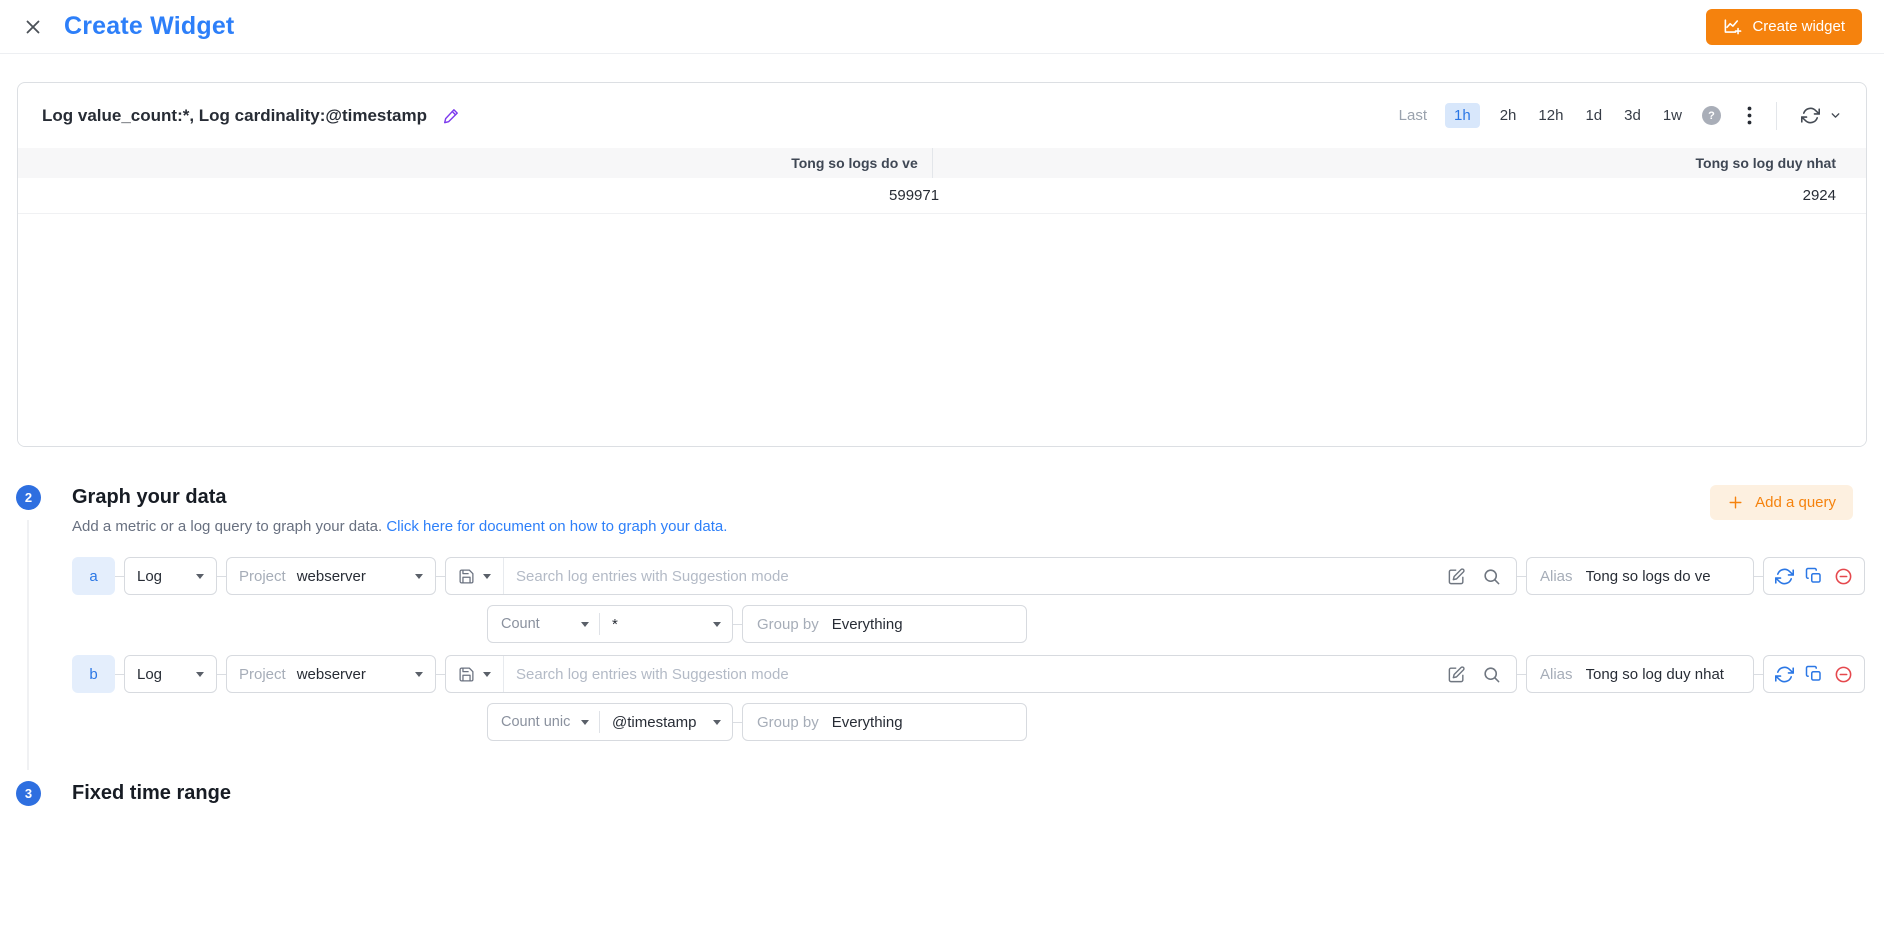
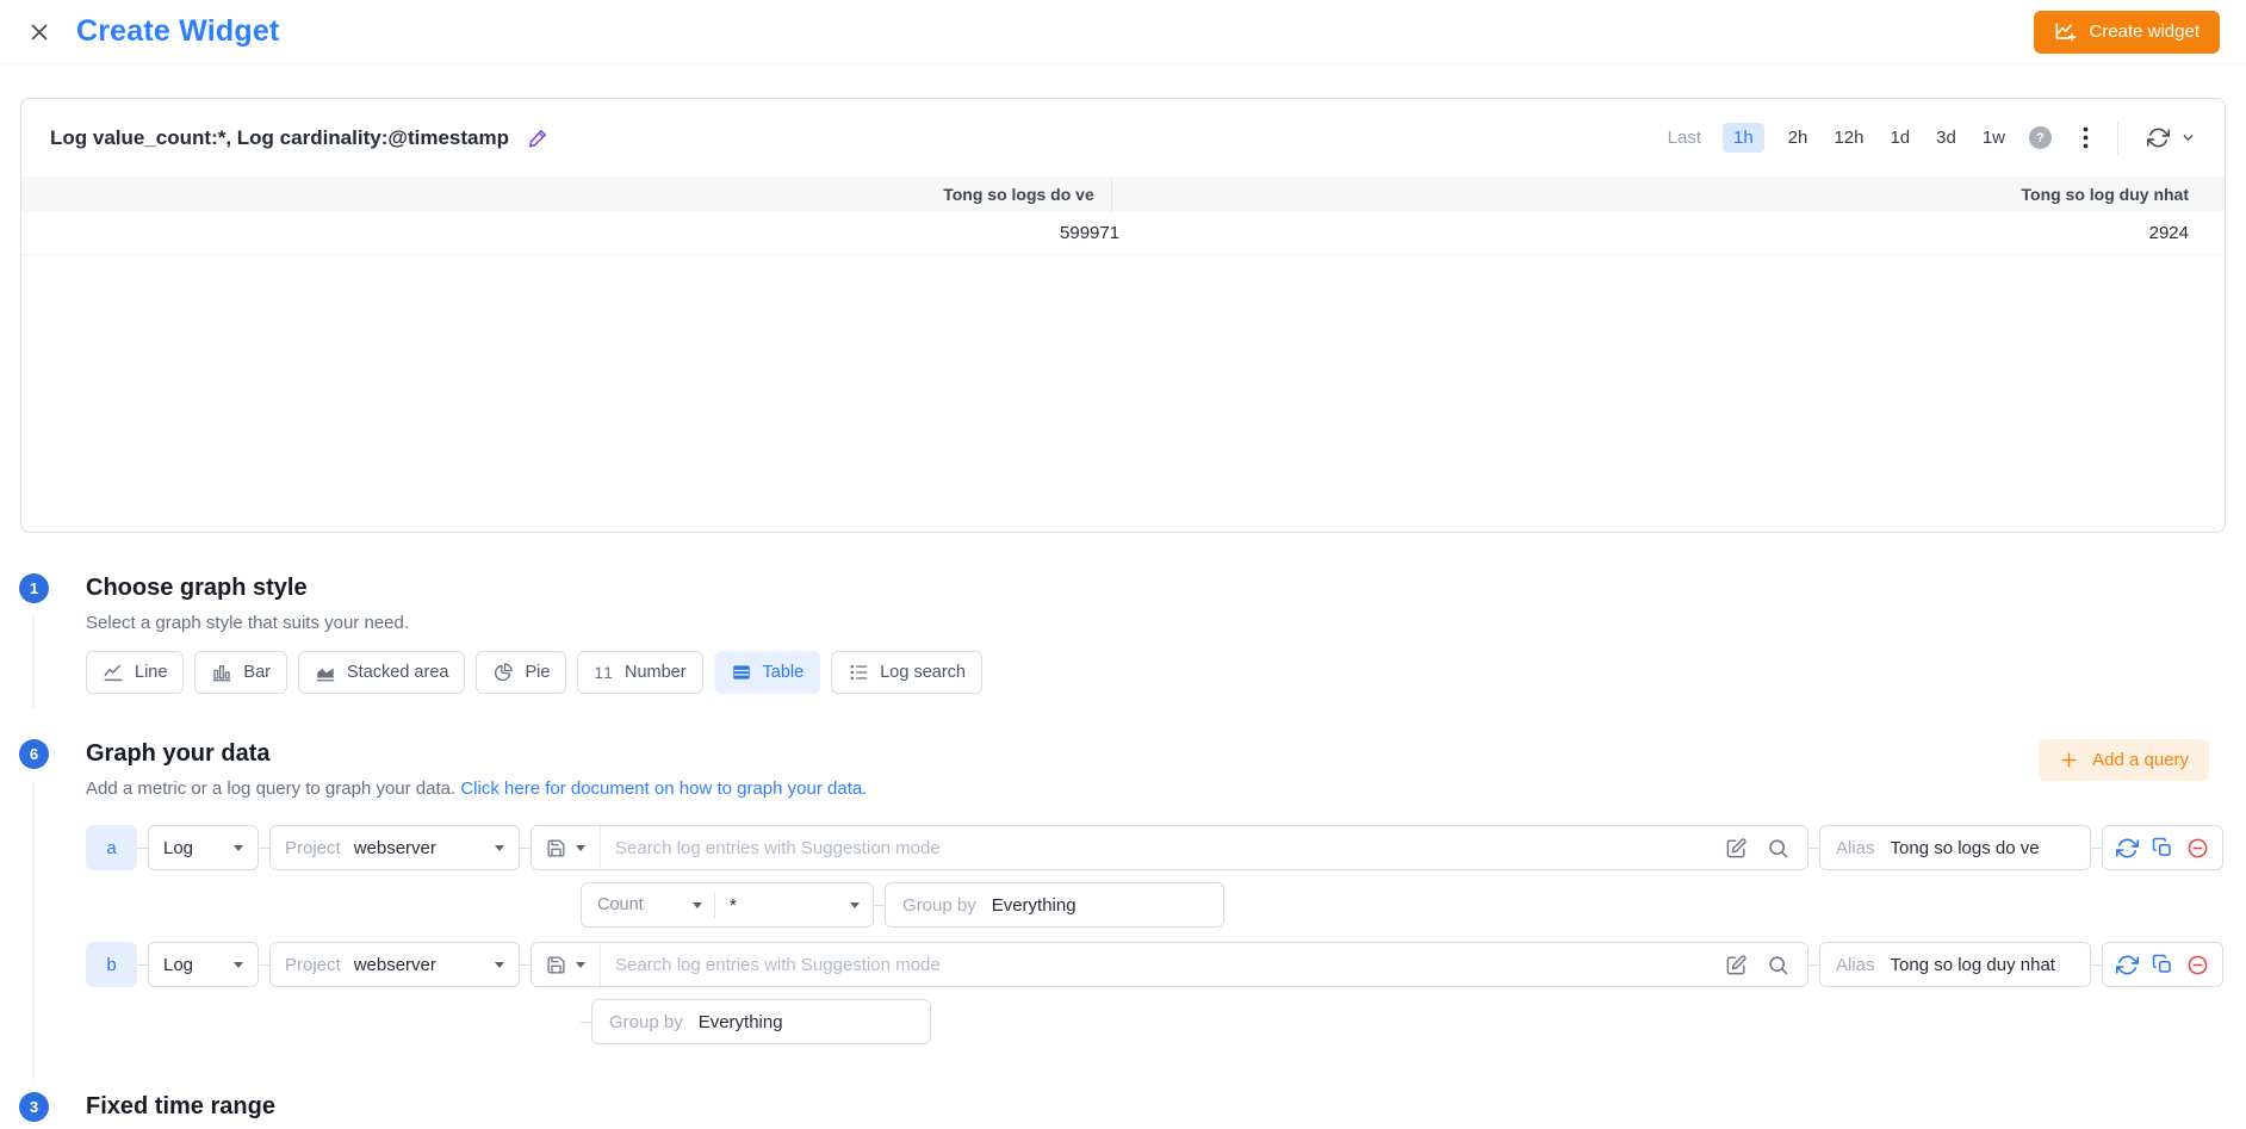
  Create Widget
  Create widget
  Log value_count:*, Log cardinality:@timestamp
  Last
  1h
  2h
  12h
  1d
  3d
  1w
  ?
  Tong so logs do ve
  Tong so log duy nhat
  599971
  2924
+ 1
+ Choose graph style
+ Select a graph style that suits your need.
+ Line
+ Bar
+ Stacked area
+ Pie
+ 11
+ Number
+ Table
+ Log search
- 2
+ 6
  Graph your data
  Add a metric or a log query to graph your data. Click here for document on how to graph your data.
  Add a query
  a
  Log
  Project
  webserver
  Search log entries with Suggestion mode
  Alias
  Tong so logs do ve
  Count
  *
  Group by
  Everything
  b
  Log
  Project
  webserver
  Search log entries with Suggestion mode
  Alias
  Tong so log duy nhat
- Count unic
- @timestamp
  Group by
  Everything
  3
  Fixed time range
